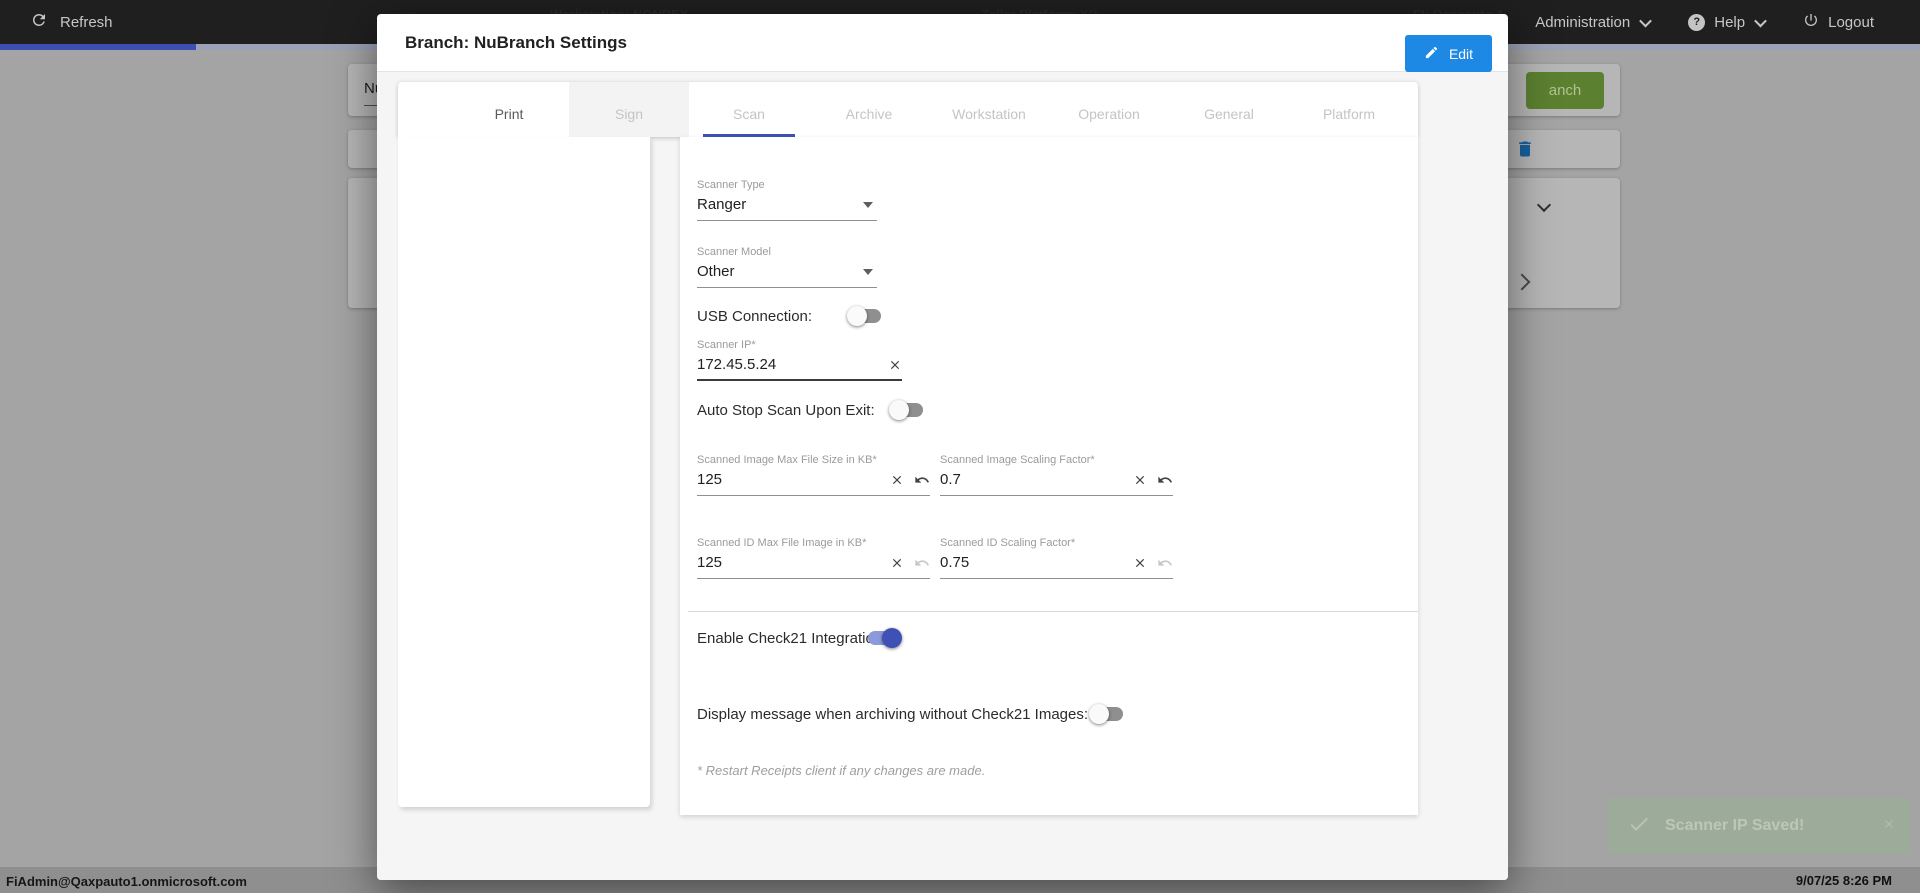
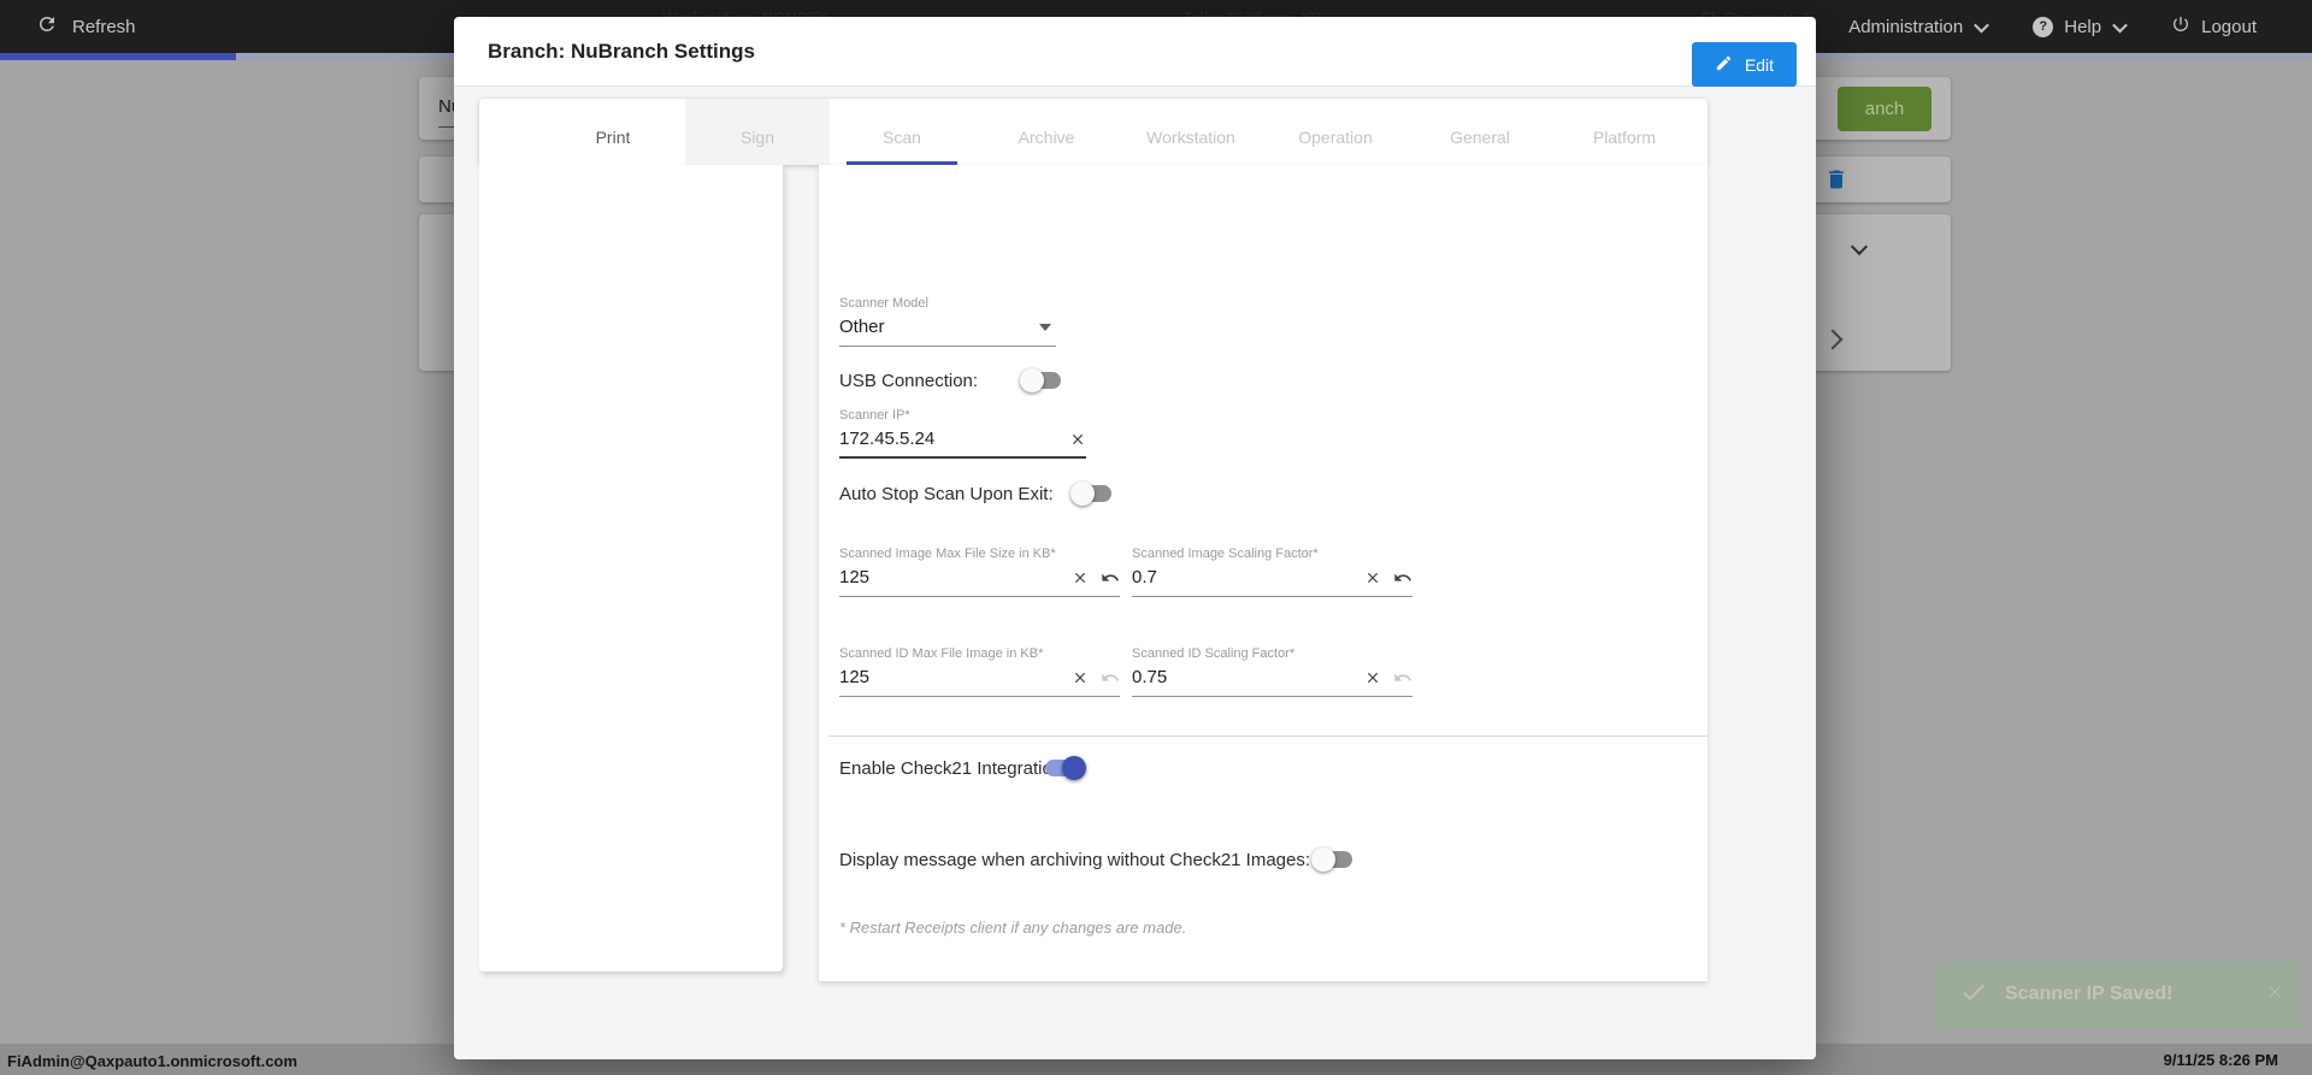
  Refresh
  Administration
  ?
  Help
  Logout
  anch
  FiAdmin@Qaxpauto1.onmicrosoft.com
- 9/07/25 8:26 PM
+ 9/11/25 8:26 PM
  Scanner IP Saved!
  Branch: NuBranch Settings
  Edit
  Print
  Sign
  Scan
  Archive
  Workstation
  Operation
  General
  Platform
- Scanner Type
- Ranger
  Scanner Model
  Other
  USB Connection:
  Scanner IP*
  172.45.5.24
  Auto Stop Scan Upon Exit:
  Scanned Image Max File Size in KB*
  125
  Scanned Image Scaling Factor*
  0.7
  Scanned ID Max File Image in KB*
  125
  Scanned ID Scaling Factor*
  0.75
  Enable Check21 Integrati
  Display message when archiving without Check21 Images:
  * Restart Receipts client if any changes are made.
